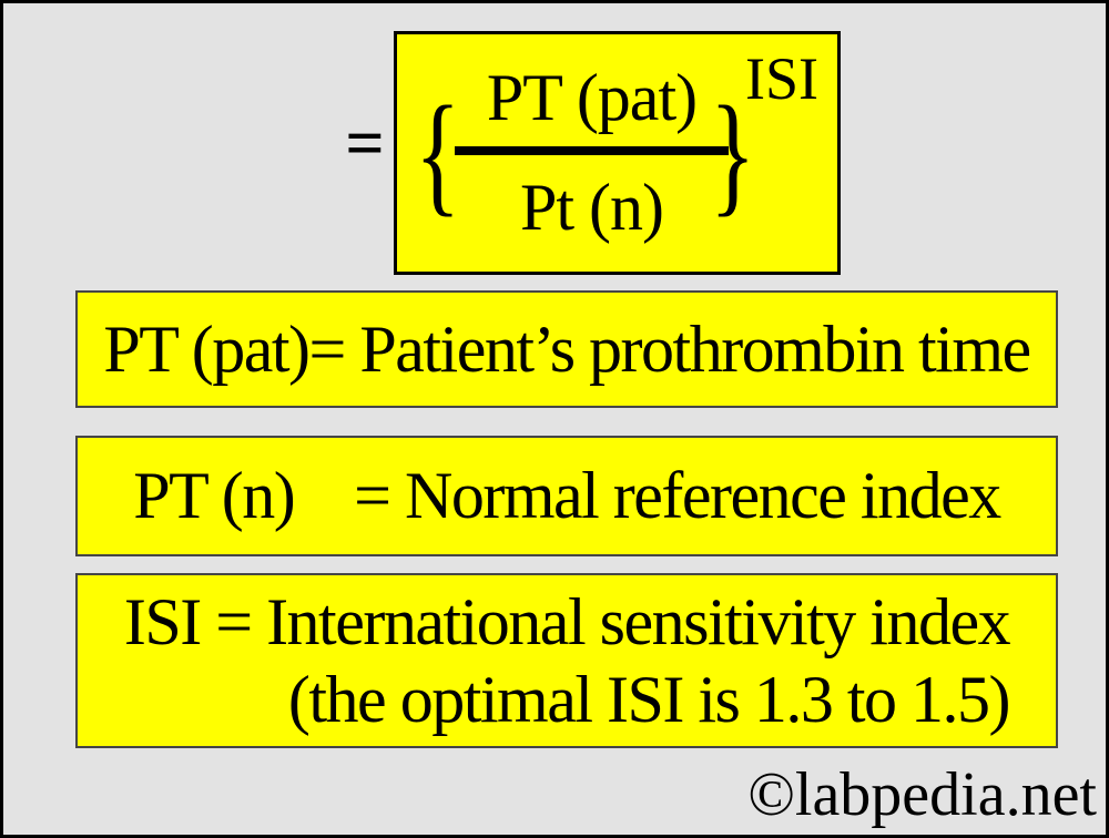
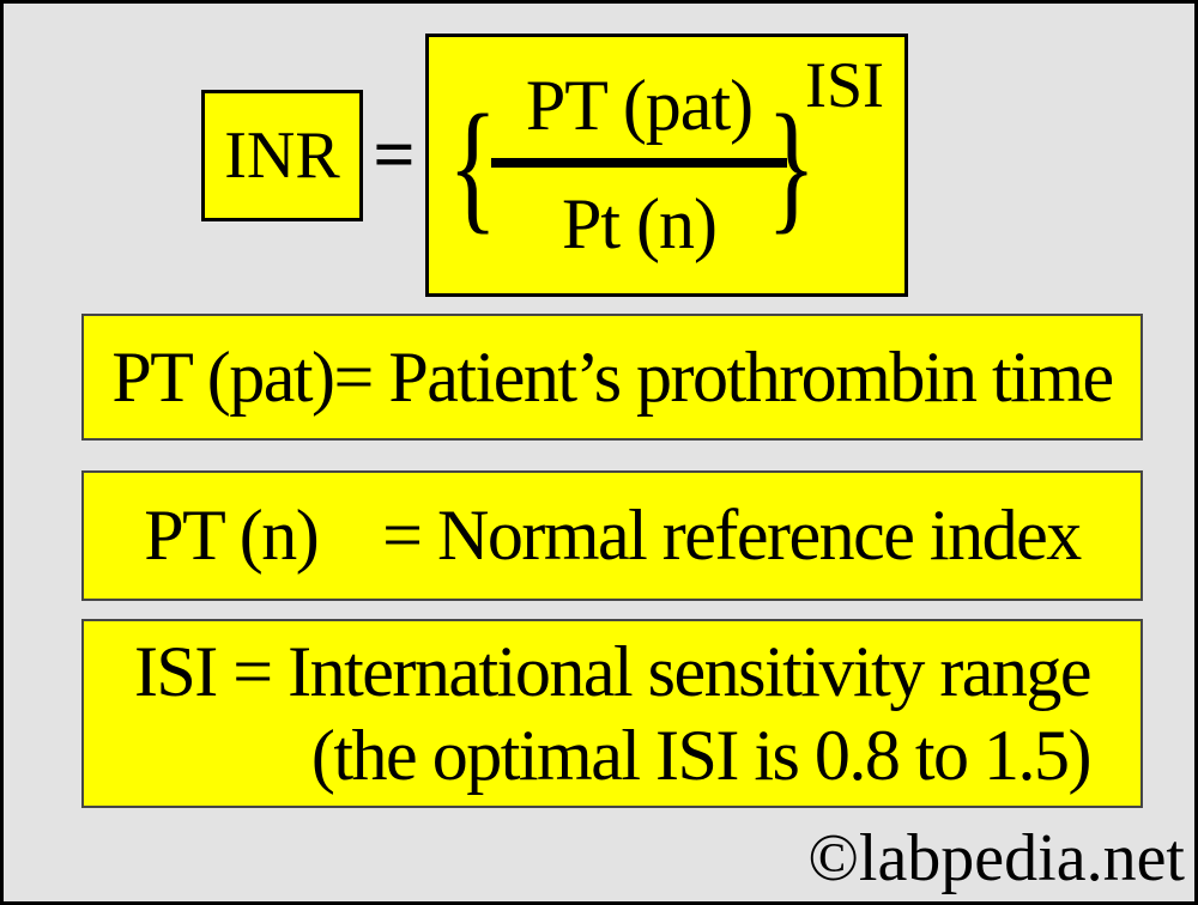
+ INR
  =
  {
  PT (pat)
  Pt (n)
  }
  ISI
  PT (pat)= Patient’s prothrombin time
  PT (n) = Normal reference index
- ISI = International sensitivity index
+ ISI = International sensitivity range
- (the optimal ISI is 1.3 to 1.5)
+ (the optimal ISI is 0.8 to 1.5)
  ©labpedia.net
